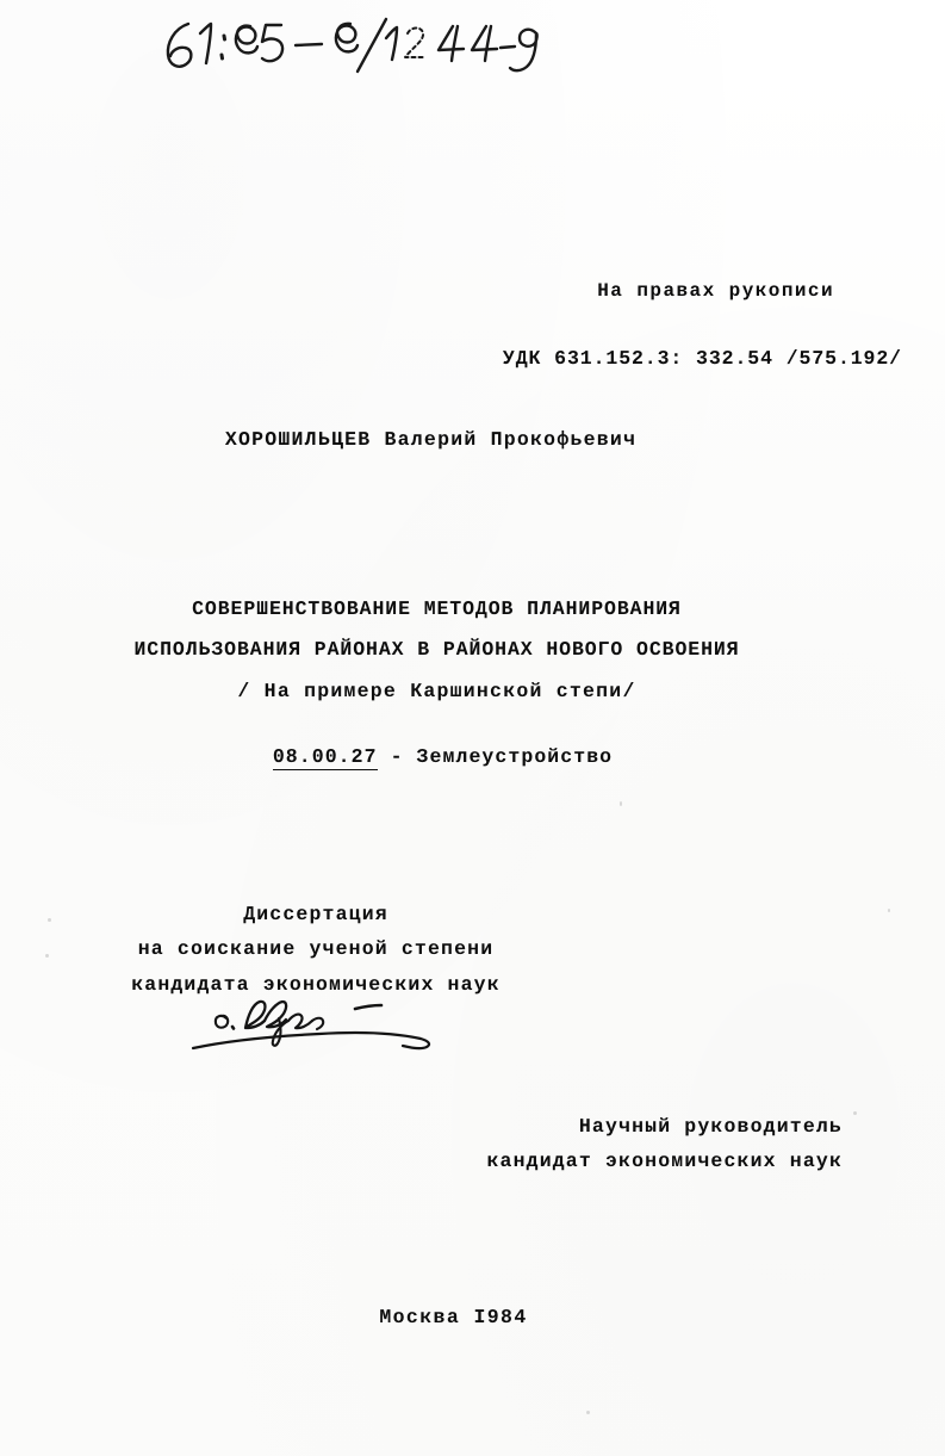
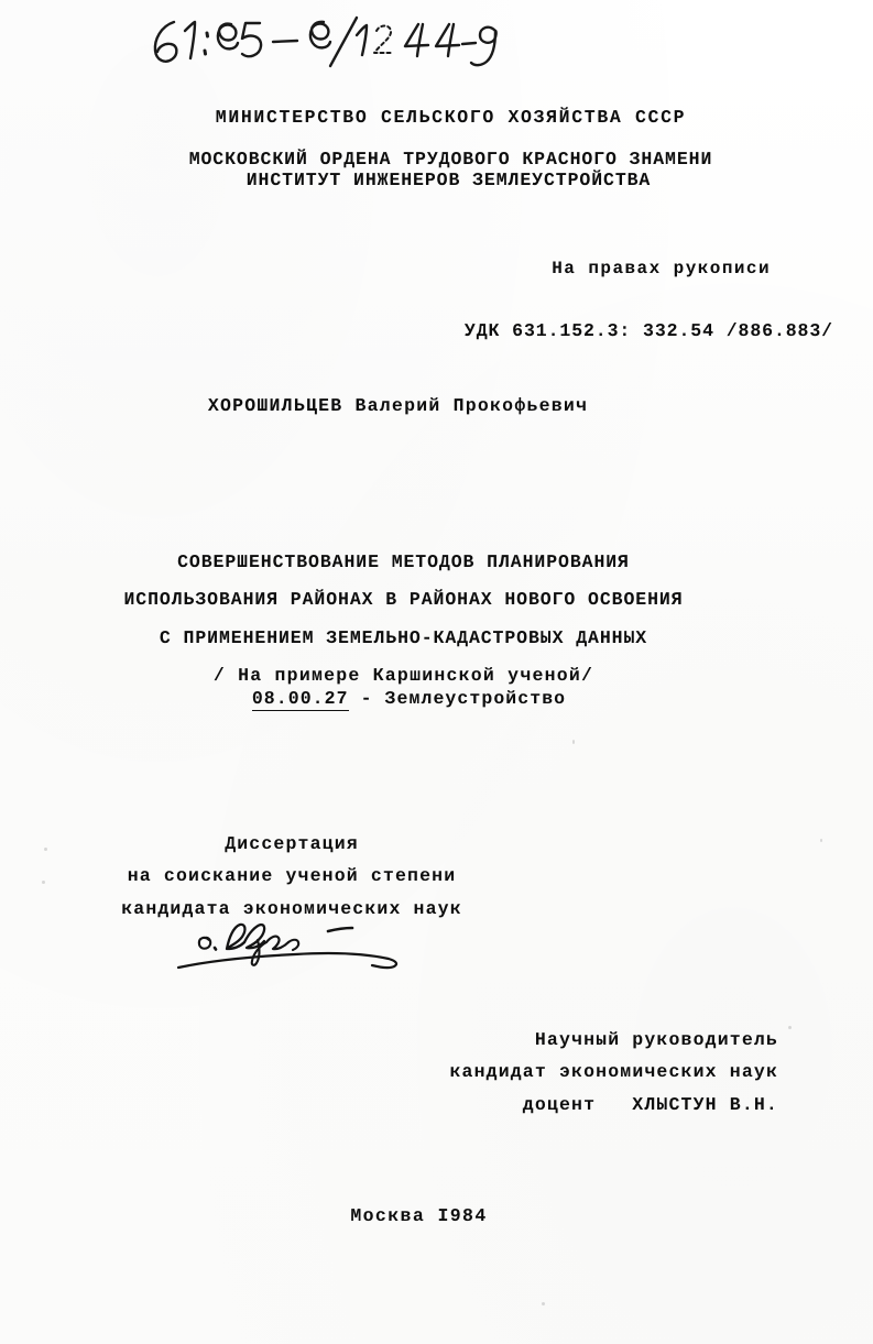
+ МИНИСТЕРСТВО СЕЛЬСКОГО ХОЗЯЙСТВА СССР
+ МОСКОВСКИЙ ОРДЕНА ТРУДОВОГО КРАСНОГО ЗНАМЕНИ
+ ИНСТИТУТ ИНЖЕНЕРОВ ЗЕМЛЕУСТРОЙСТВА
  На правах рукописи
- УДК 631.152.3: 332.54 /575.192/
+ УДК 631.152.3: 332.54 /886.883/
  ХОРОШИЛЬЦЕВ Валерий Прокофьевич
  СОВЕРШЕНСТВОВАНИЕ МЕТОДОВ ПЛАНИРОВАНИЯ
  ИСПОЛЬЗОВАНИЯ РАЙОНАХ В РАЙОНАХ НОВОГО ОСВОЕНИЯ
+ С ПРИМЕНЕНИЕМ ЗЕМЕЛЬНО-КАДАСТРОВЫХ ДАННЫХ
- / На примере Каршинской степи/
+ / На примере Каршинской ученой/
  08.00.27 - Землеустройство
  Диссертация
  на соискание ученой степени
  кандидата экономических наук
  Научный руководитель
  кандидат экономических наук
+ доцент ХЛЫСТУН В.Н.
  Москва I984
